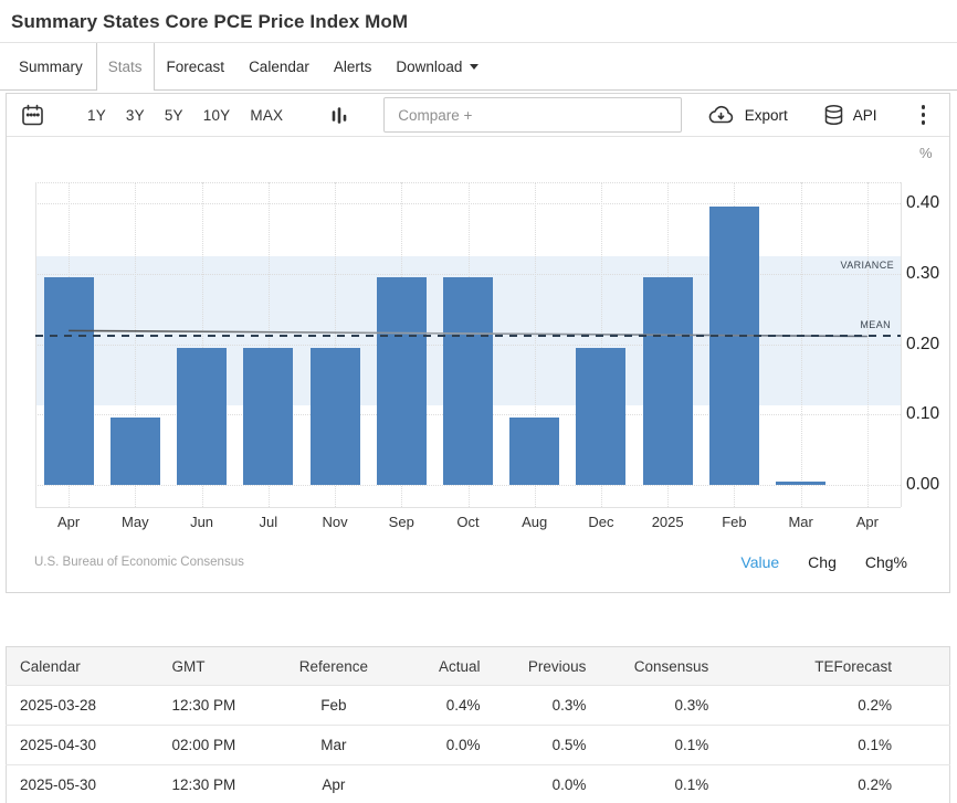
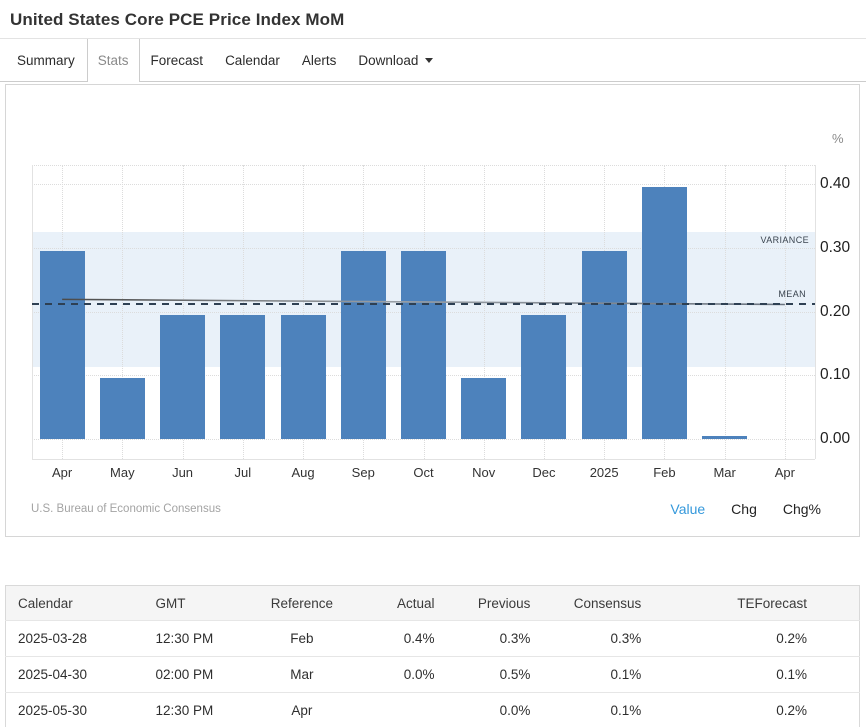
- Summary States Core PCE Price Index MoM
+ United States Core PCE Price Index MoM
  Summary
  Stats
  Forecast
  Calendar
  Alerts
  Download
- 1Y
- 3Y
- 5Y
- 10Y
- MAX
- Compare +
- Export
- API
  VARIANCE
  MEAN
  %
  0.00
  0.10
  0.20
  0.30
  0.40
  Apr
  May
  Jun
  Jul
- Nov
+ Aug
  Sep
  Oct
- Aug
+ Nov
  Dec
  2025
  Feb
  Mar
  Apr
  U.S. Bureau of Economic Consensus
  Value
  Chg
  Chg%
  Calendar	GMT	Reference	Actual	Previous	Consensus	TEForecast
  2025-03-28	12:30 PM	Feb	0.4%	0.3%	0.3%	0.2%
  2025-04-30	02:00 PM	Mar	0.0%	0.5%	0.1%	0.1%
  2025-05-30	12:30 PM	Apr		0.0%	0.1%	0.2%
